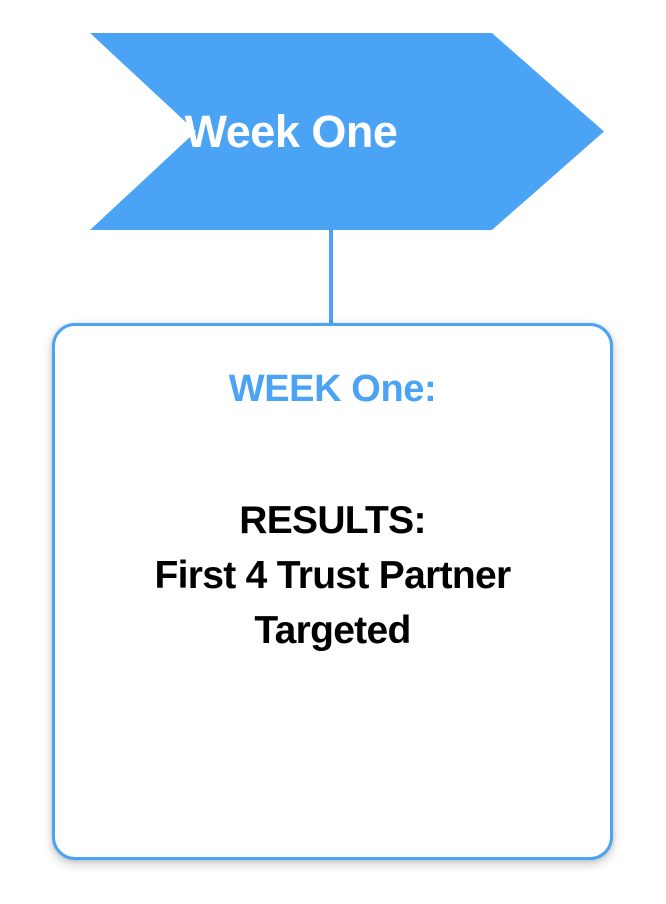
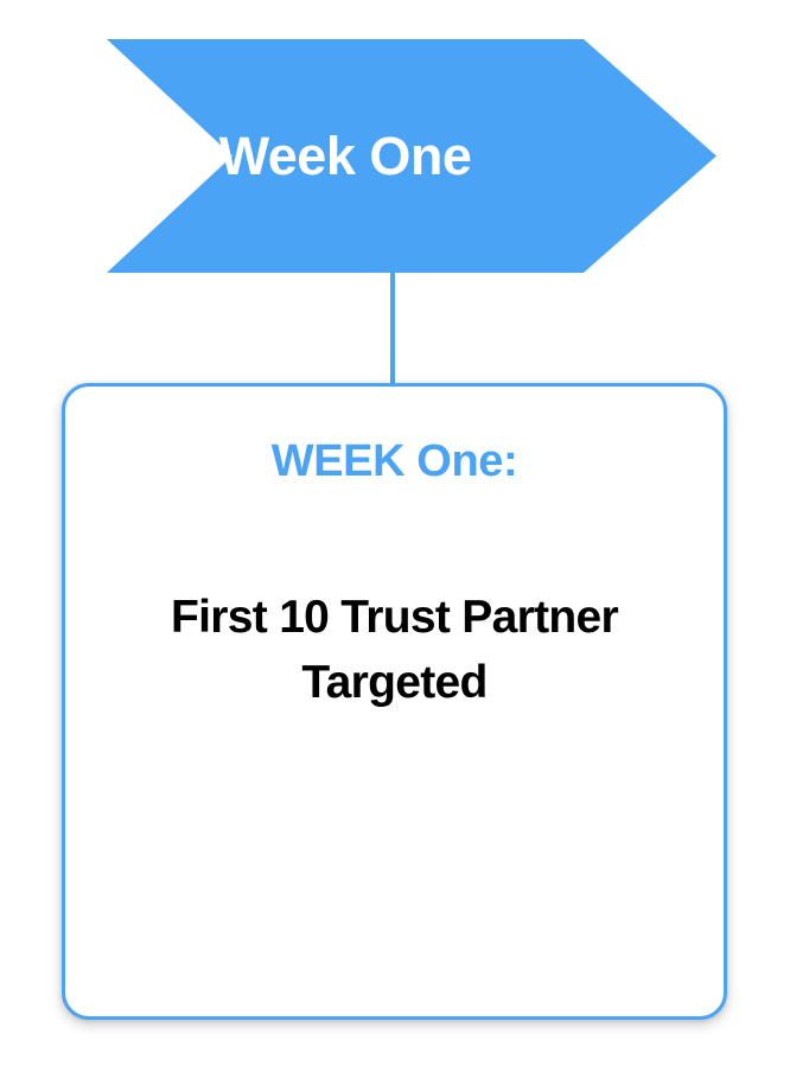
  Week One
  WEEK One:
- RESULTS:
- First 4 Trust Partner
+ First 10 Trust Partner
  Targeted
